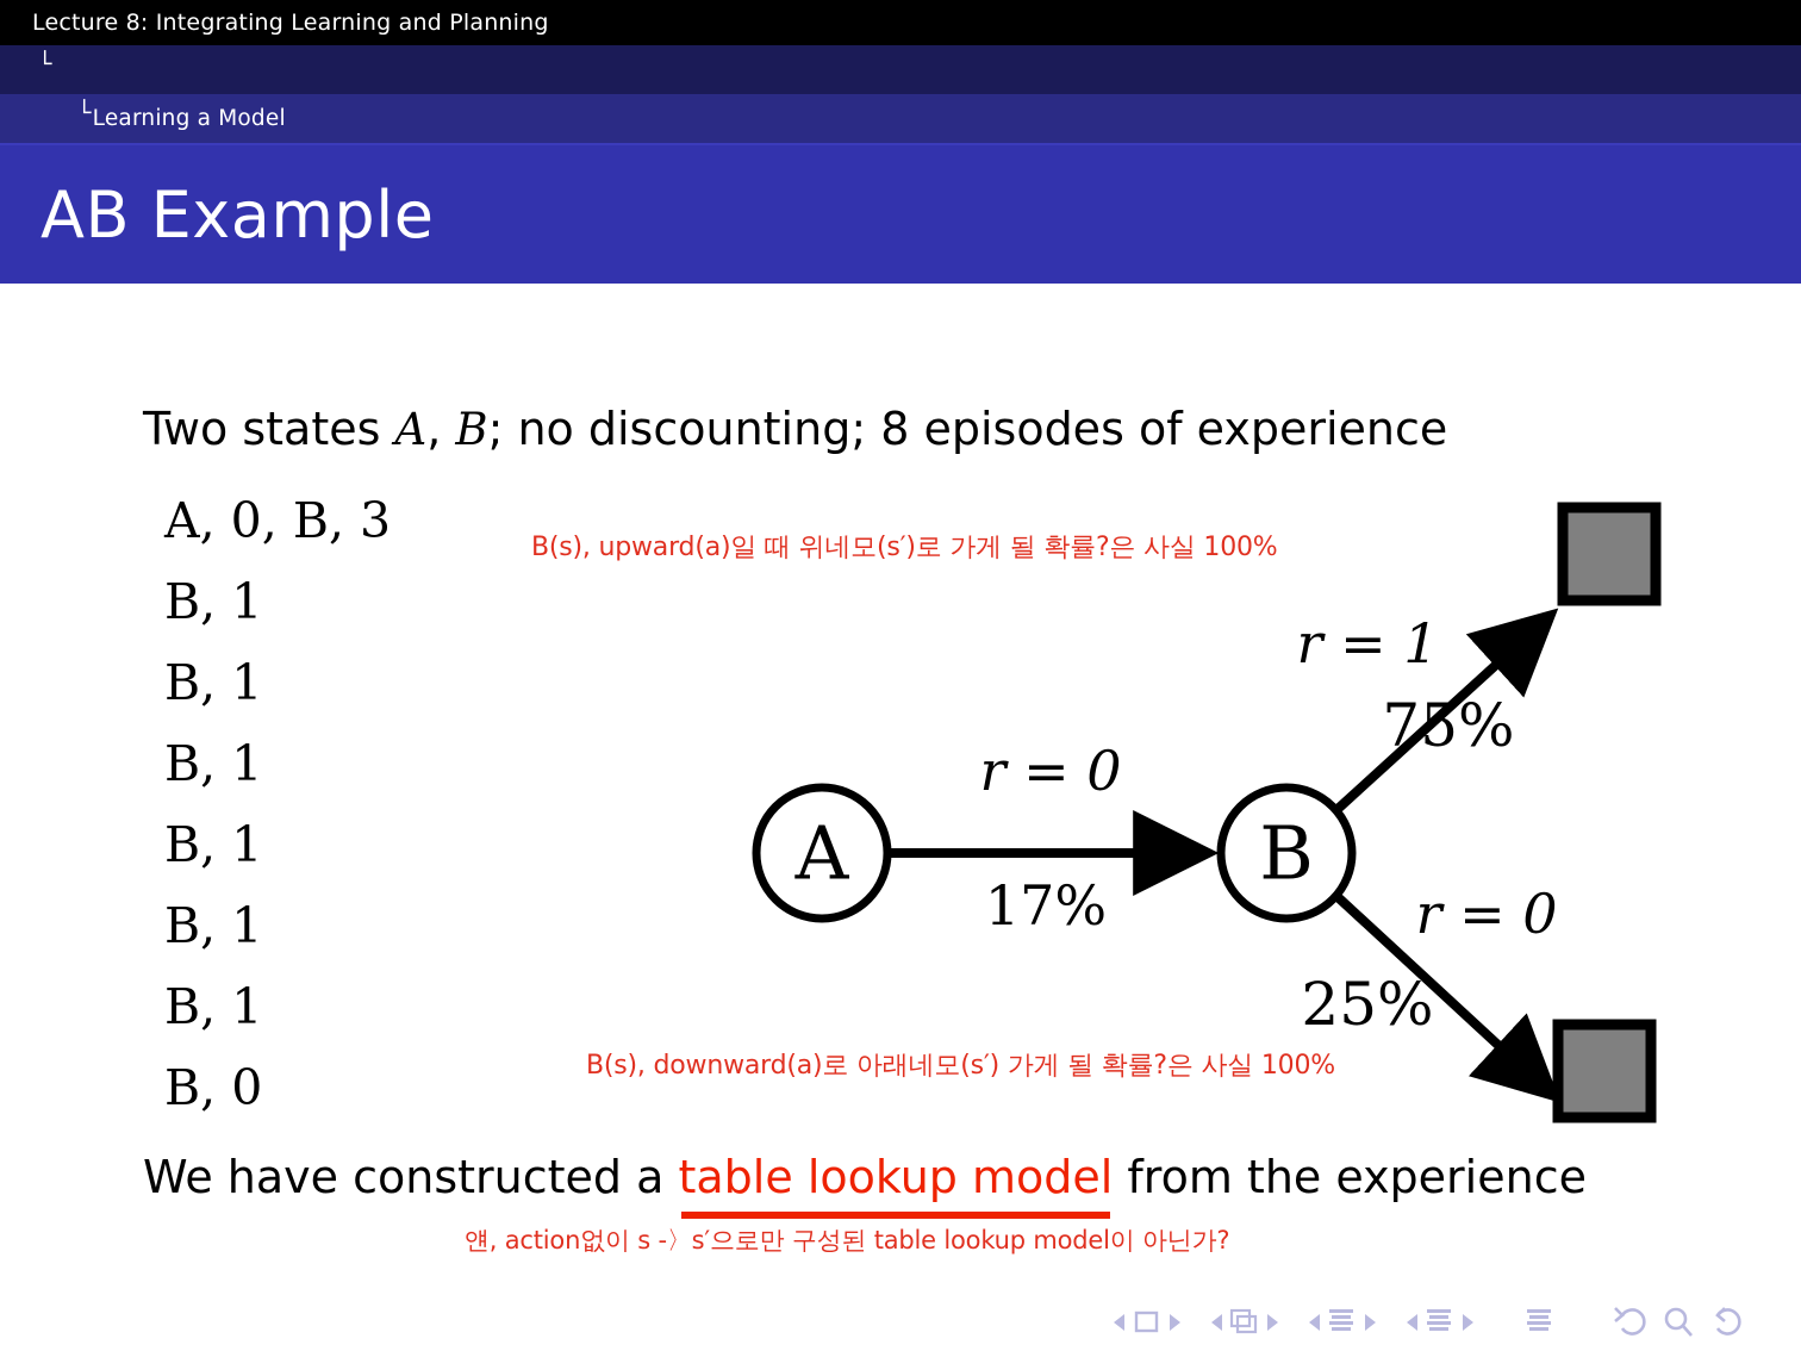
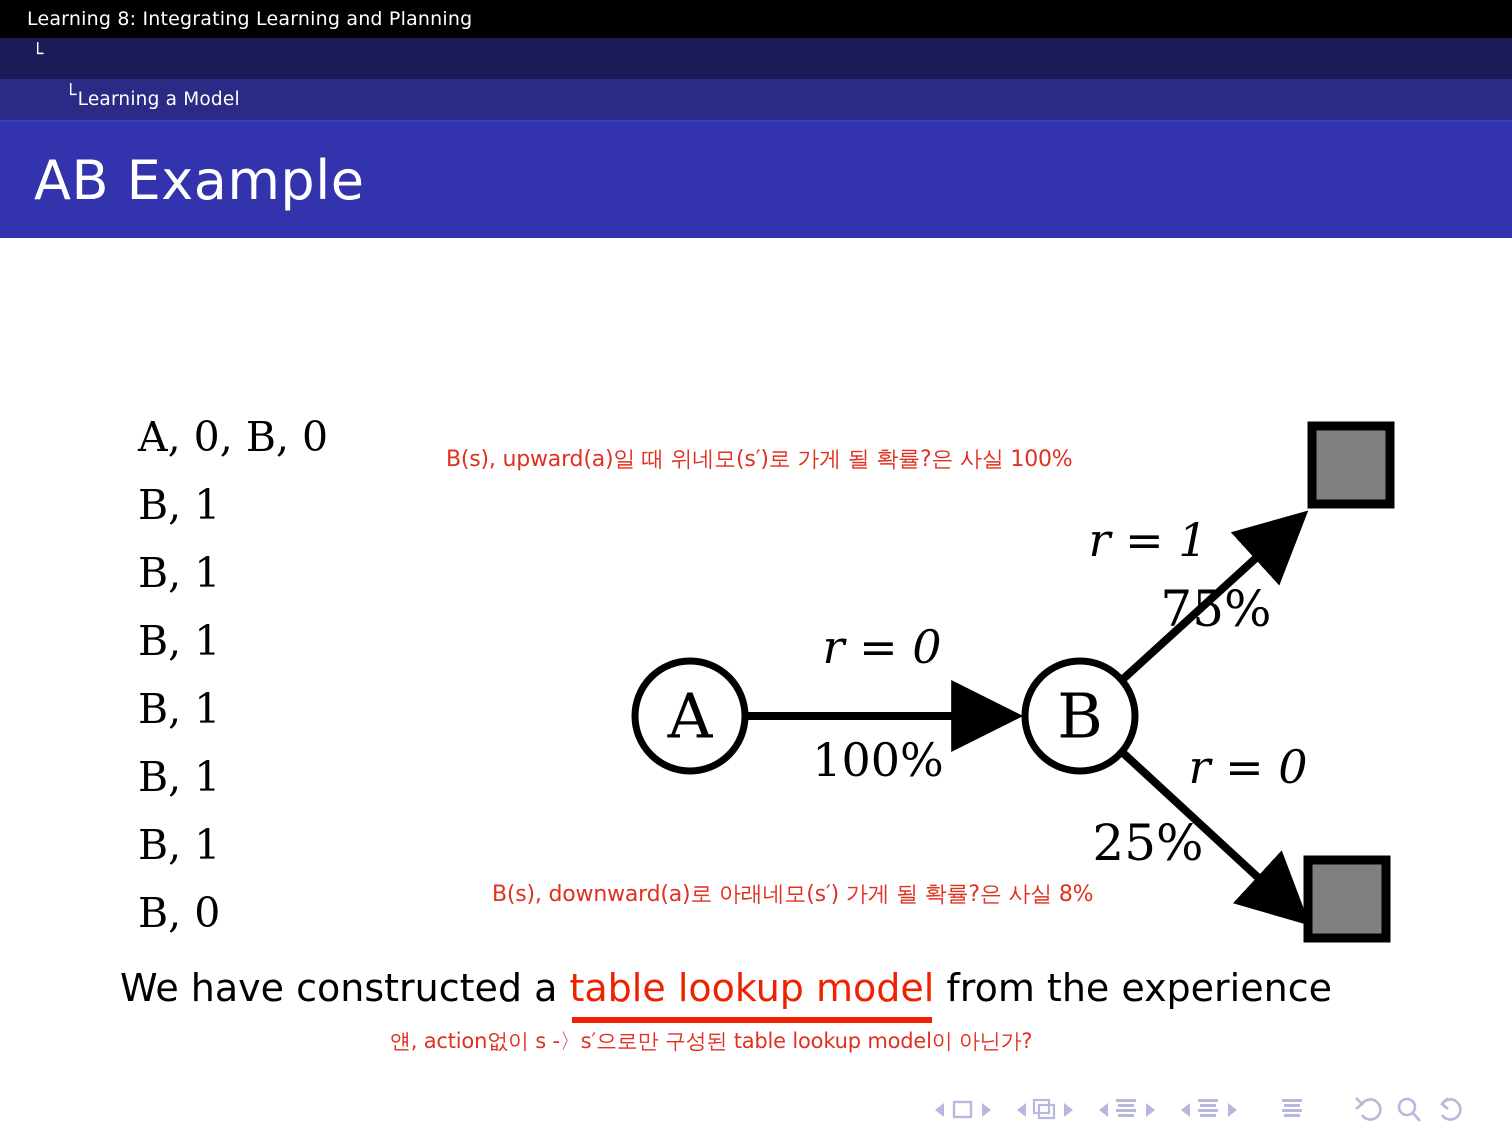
- Lecture 8: Integrating Learning and Planning
+ Learning 8: Integrating Learning and Planning
  └
  └
  Learning a Model
  AB Example
- Two states A, B; no discounting; 8 episodes of experience
- A, 0, B, 3
+ A, 0, B, 0
  B, 1
  B, 1
  B, 1
  B, 1
  B, 1
  B, 1
  B, 0
  A
  B
  r = 0
- 17%
+ 100%
  r = 1
  75%
  r = 0
  25%
  B(s), upward(a)일 때 위네모(s′)로 가게 될 확률?은 사실 100%
- B(s), downward(a)로 아래네모(s′) 가게 될 확률?은 사실 100%
+ B(s), downward(a)로 아래네모(s′) 가게 될 확률?은 사실 8%
  We have constructed a table lookup model from the experience
  얜, action없이 s -〉s′으로만 구성된 table lookup model이 아닌가?
